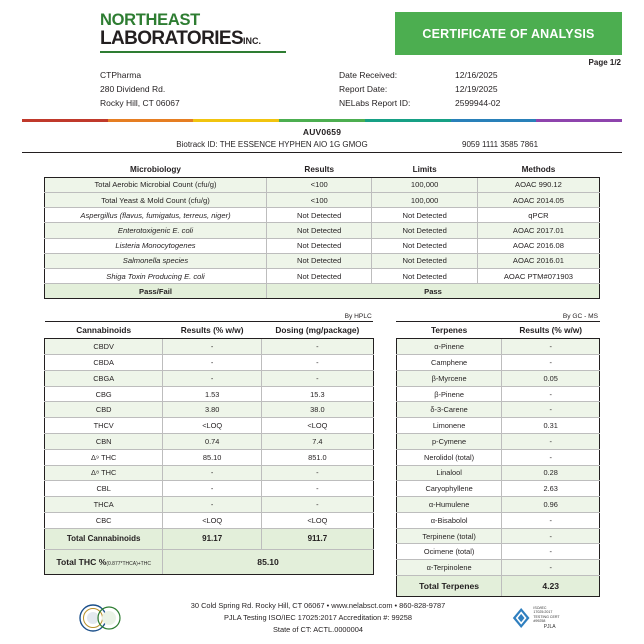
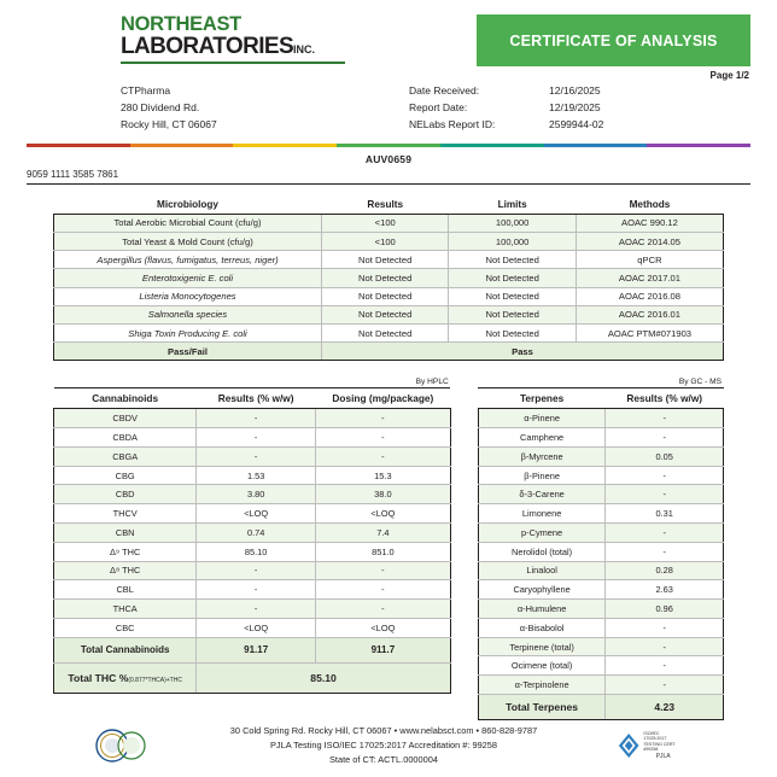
  NORTHEAST
  LABORATORIESINC.
  CERTIFICATE OF ANALYSIS
  Page 1/2
  CTPharma
  280 Dividend Rd.
  Rocky Hill, CT 06067
  Date Received:
  12/16/2025
  Report Date:
  12/19/2025
  NELabs Report ID:
  2599944-02
  AUV0659
- Biotrack ID: THE ESSENCE HYPHEN AIO 1G GMOG
  9059 1111 3585 7861
  Microbiology	Results	Limits	Methods
  Total Aerobic Microbial Count (cfu/g)	<100	100,000	AOAC 990.12
  Total Yeast & Mold Count (cfu/g)	<100	100,000	AOAC 2014.05
  Aspergillus (flavus, fumigatus, terreus, niger)	Not Detected	Not Detected	qPCR
  Enterotoxigenic E. coli	Not Detected	Not Detected	AOAC 2017.01
  Listeria Monocytogenes	Not Detected	Not Detected	AOAC 2016.08
  Salmonella species	Not Detected	Not Detected	AOAC 2016.01
  Shiga Toxin Producing E. coli	Not Detected	Not Detected	AOAC PTM#071903
  Pass/Fail	Pass
  Cannabinoids	Results (% w/w)	Dosing (mg/package)
  CBDV	-	-
  CBDA	-	-
  CBGA	-	-
  CBG	1.53	15.3
  CBD	3.80	38.0
  THCV	<LOQ	<LOQ
  CBN	0.74	7.4
  Δ⁹ THC	85.10	851.0
  Δ⁸ THC	-	-
  CBL	-	-
  THCA	-	-
  CBC	<LOQ	<LOQ
  Total Cannabinoids	91.17	911.7
  Terpenes	Results (% w/w)
  α-Pinene	-
  Camphene	-
  β-Myrcene	0.05
  β-Pinene	-
  δ-3-Carene	-
  Limonene	0.31
  p-Cymene	-
  Nerolidol (total)	-
  Linalool	0.28
  Caryophyllene	2.63
  α-Humulene	0.96
  α-Bisabolol	-
  Terpinene (total)	-
  Ocimene (total)	-
  α-Terpinolene	-
  Total Terpenes	4.23
  30 Cold Spring Rd. Rocky Hill, CT 06067 • www.nelabsct.com • 860-828-9787
  PJLA Testing ISO/IEC 17025:2017 Accreditation #: 99258
  State of CT: ACTL.0000004
